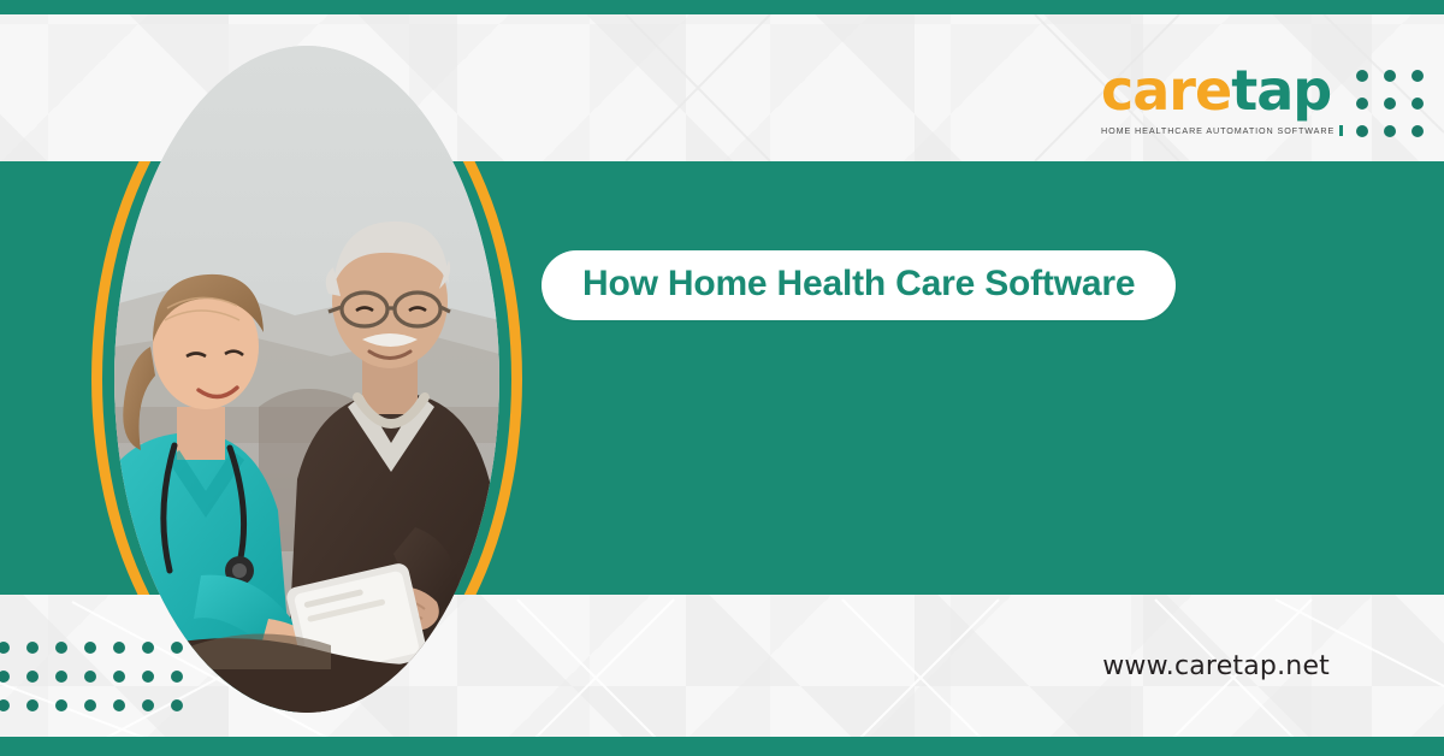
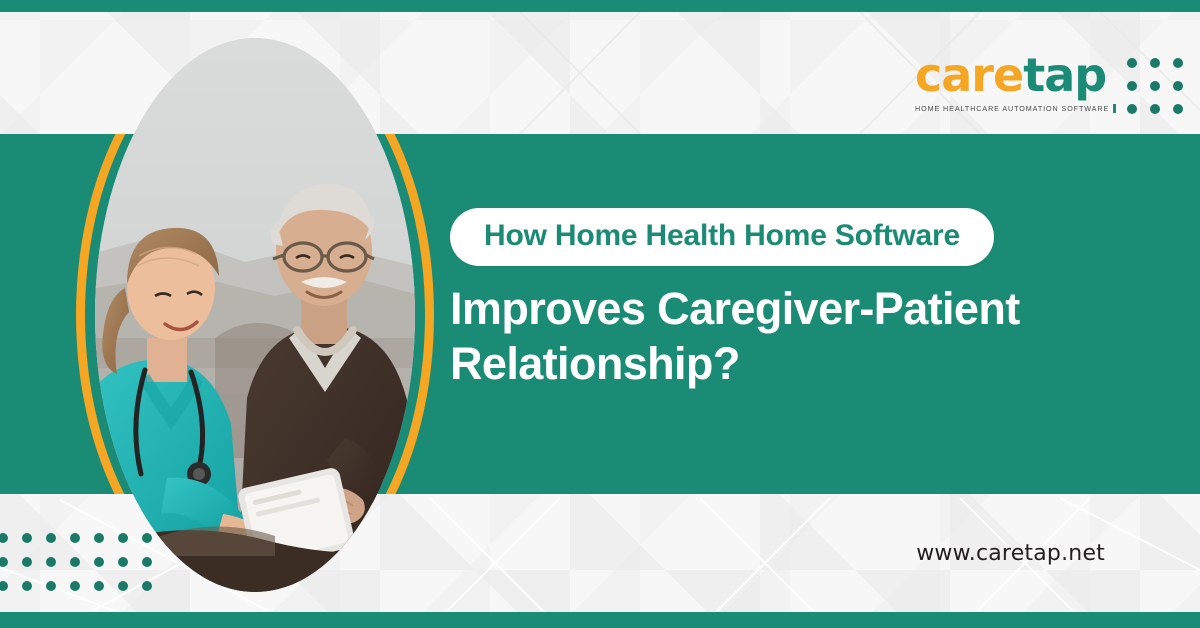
- How Home Health Care Software
+ How Home Health Home Software
+ Improves Caregiver-Patient Relationship?
  caretap
  HOME HEALTHCARE AUTOMATION SOFTWARE
  www.caretap.net
